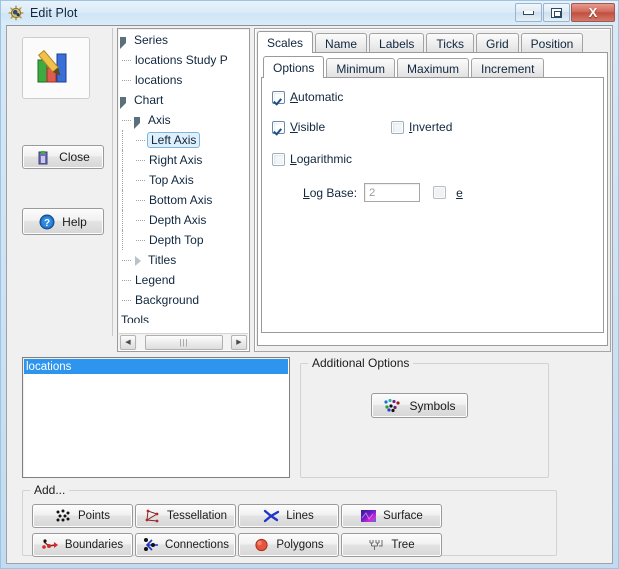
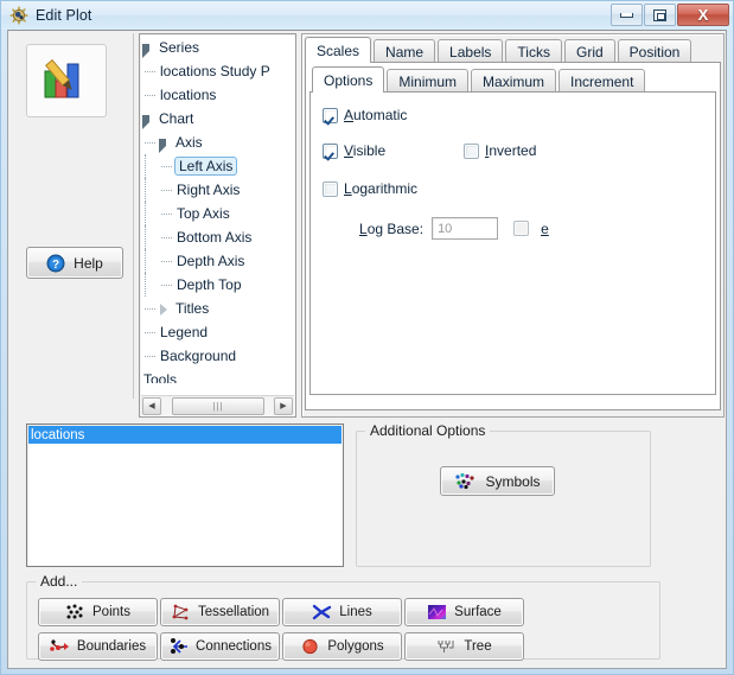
  Edit Plot
  X
- Close
  ?
  Help
  Series
  locations Study P
  locations
  Chart
  Axis
  Left Axis
  Right Axis
  Top Axis
  Bottom Axis
  Depth Axis
  Depth Top
  Titles
  Legend
  Background
  Tools
  |||
  Scales
  Name
  Labels
  Ticks
  Grid
  Position
  Options
  Minimum
  Maximum
  Increment
  Automatic
  Visible
  Inverted
  Logarithmic
  Log Base:
- 2
+ 10
  e
  locations
  Additional Options
  Symbols
  Add...
  Points
  Tessellation
  Lines
  Surface
  Boundaries
  Connections
  Polygons
  Tree
